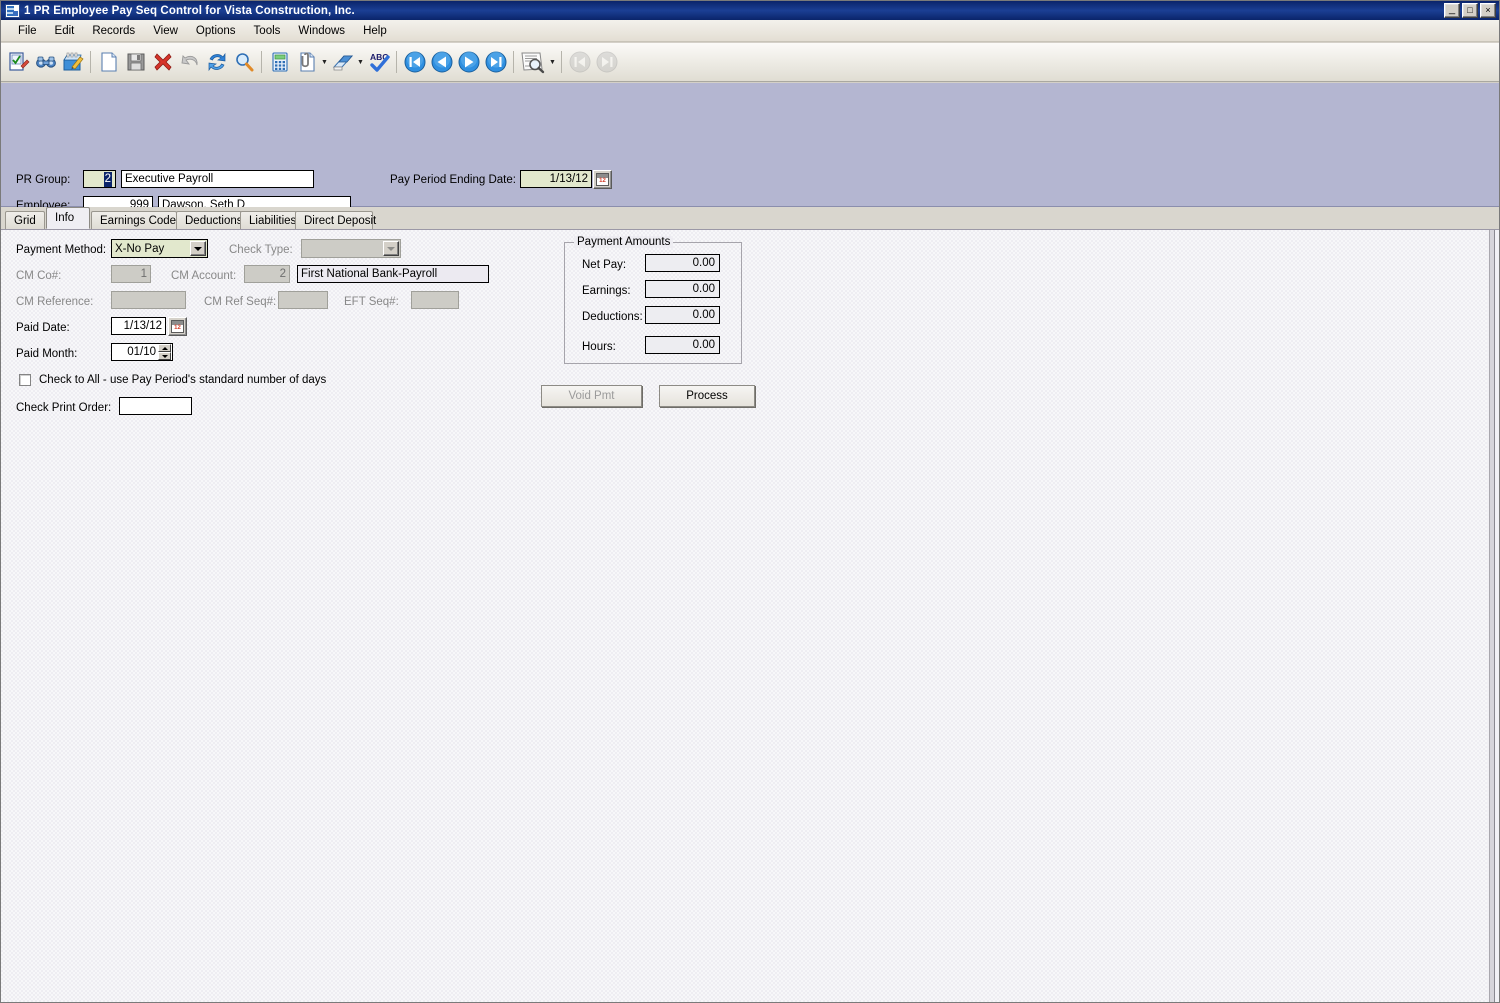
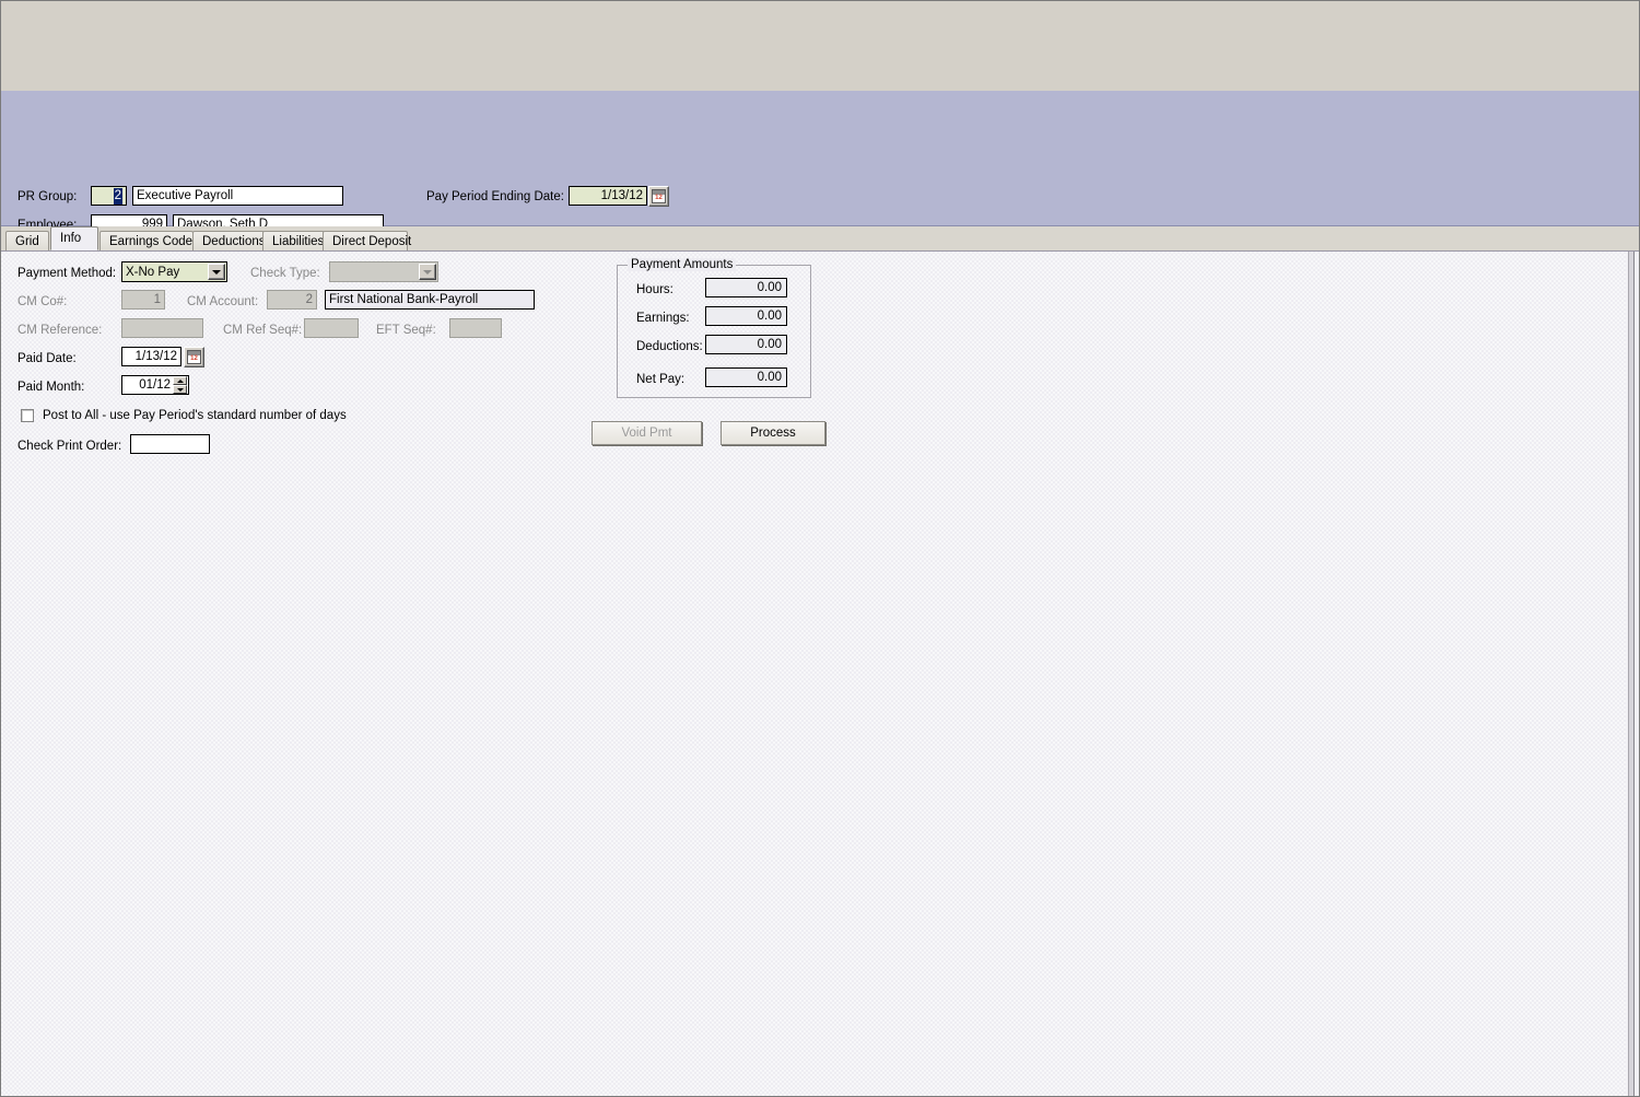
- 1 PR Employee Pay Seq Control for Vista Construction, Inc.
- _
- □
- ×
- File
- Edit
- Records
- View
- Options
- Tools
- Windows
- Help
- ABC
  PR Group:
  2
  Executive Payroll
  Employee:
  999
  Dawson, Seth D
  Pay Period Ending Date:
  1/13/12
  Grid
  Info
  Earnings Code
  Deduction
  Liabilities
  Direct Deposit
  Payment Method:
  X-No Pay
  Check Type:
  CM Co#:
  1
  CM Account:
  2
  First National Bank-Payroll
  CM Reference:
  CM Ref Seq#:
  EFT Seq#:
  Paid Date:
  1/13/12
  Paid Month:
- 01/10
+ 01/12
- Check to All - use Pay Period's standard number of days
+ Post to All - use Pay Period's standard number of days
  Check Print Order:
  Payment Amounts
- Net Pay:
+ Hours:
  0.00
  Earnings:
  0.00
  Deductions:
  0.00
- Hours:
+ Net Pay:
  0.00
  Void Pmt
  Process
